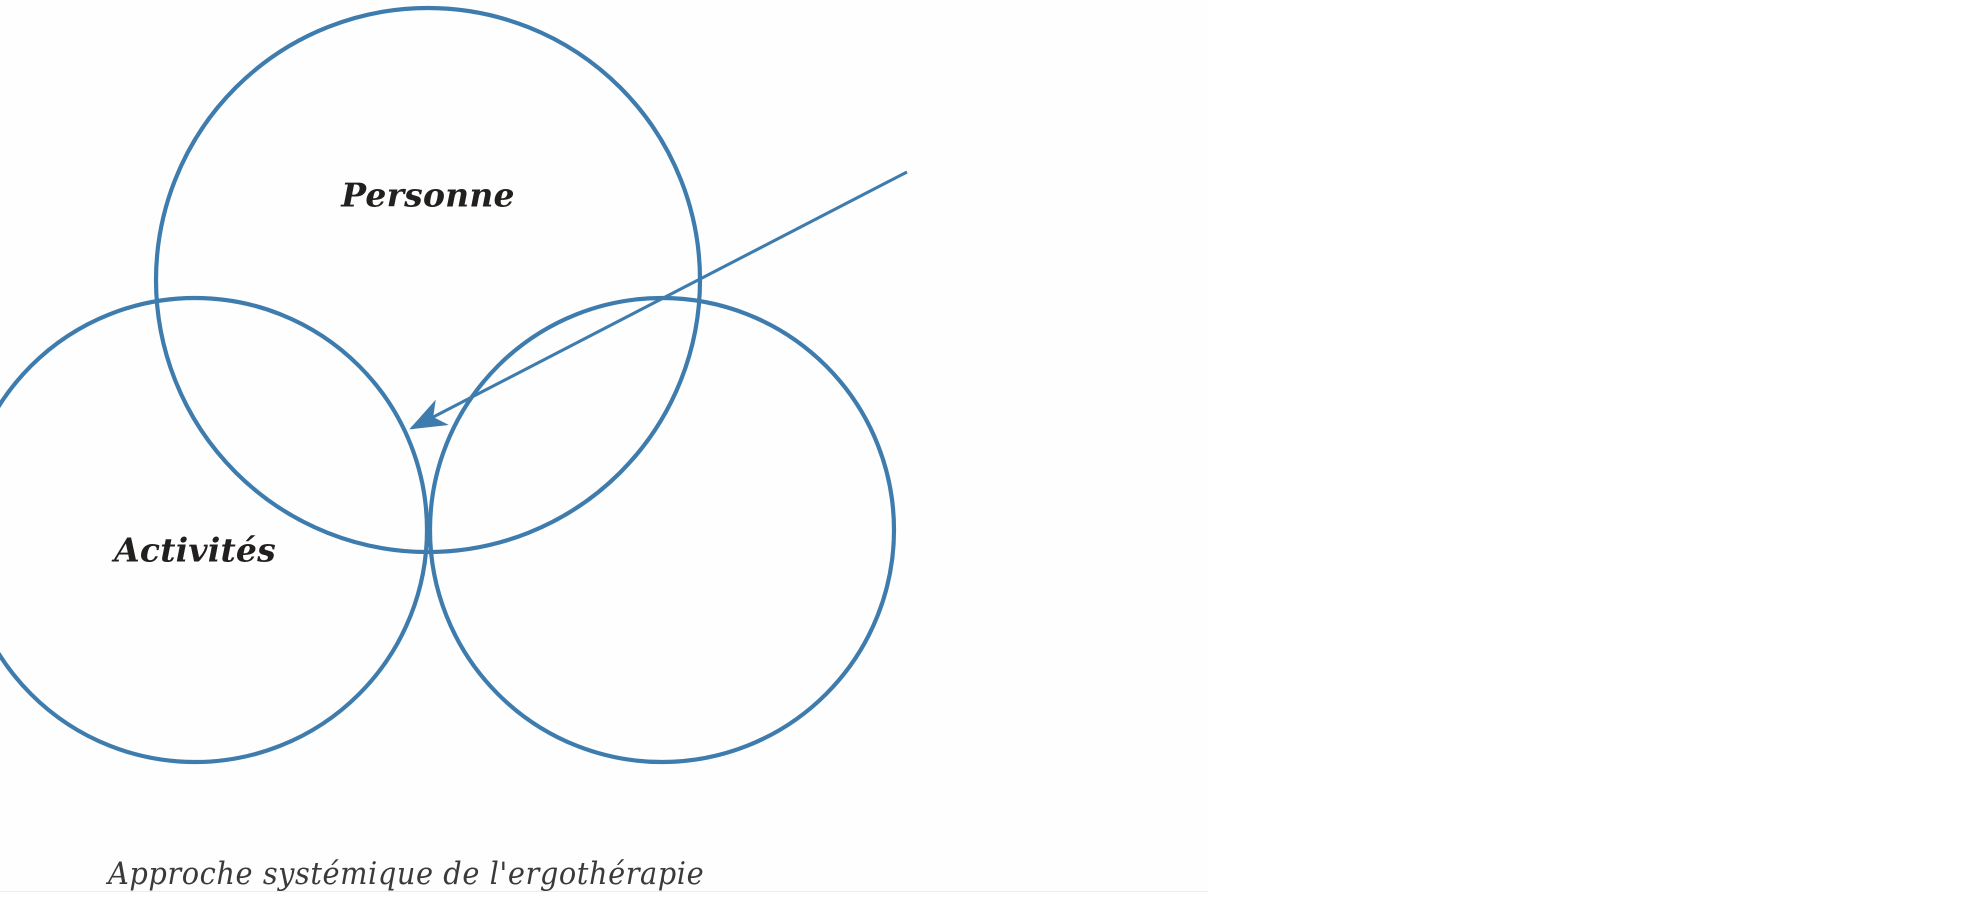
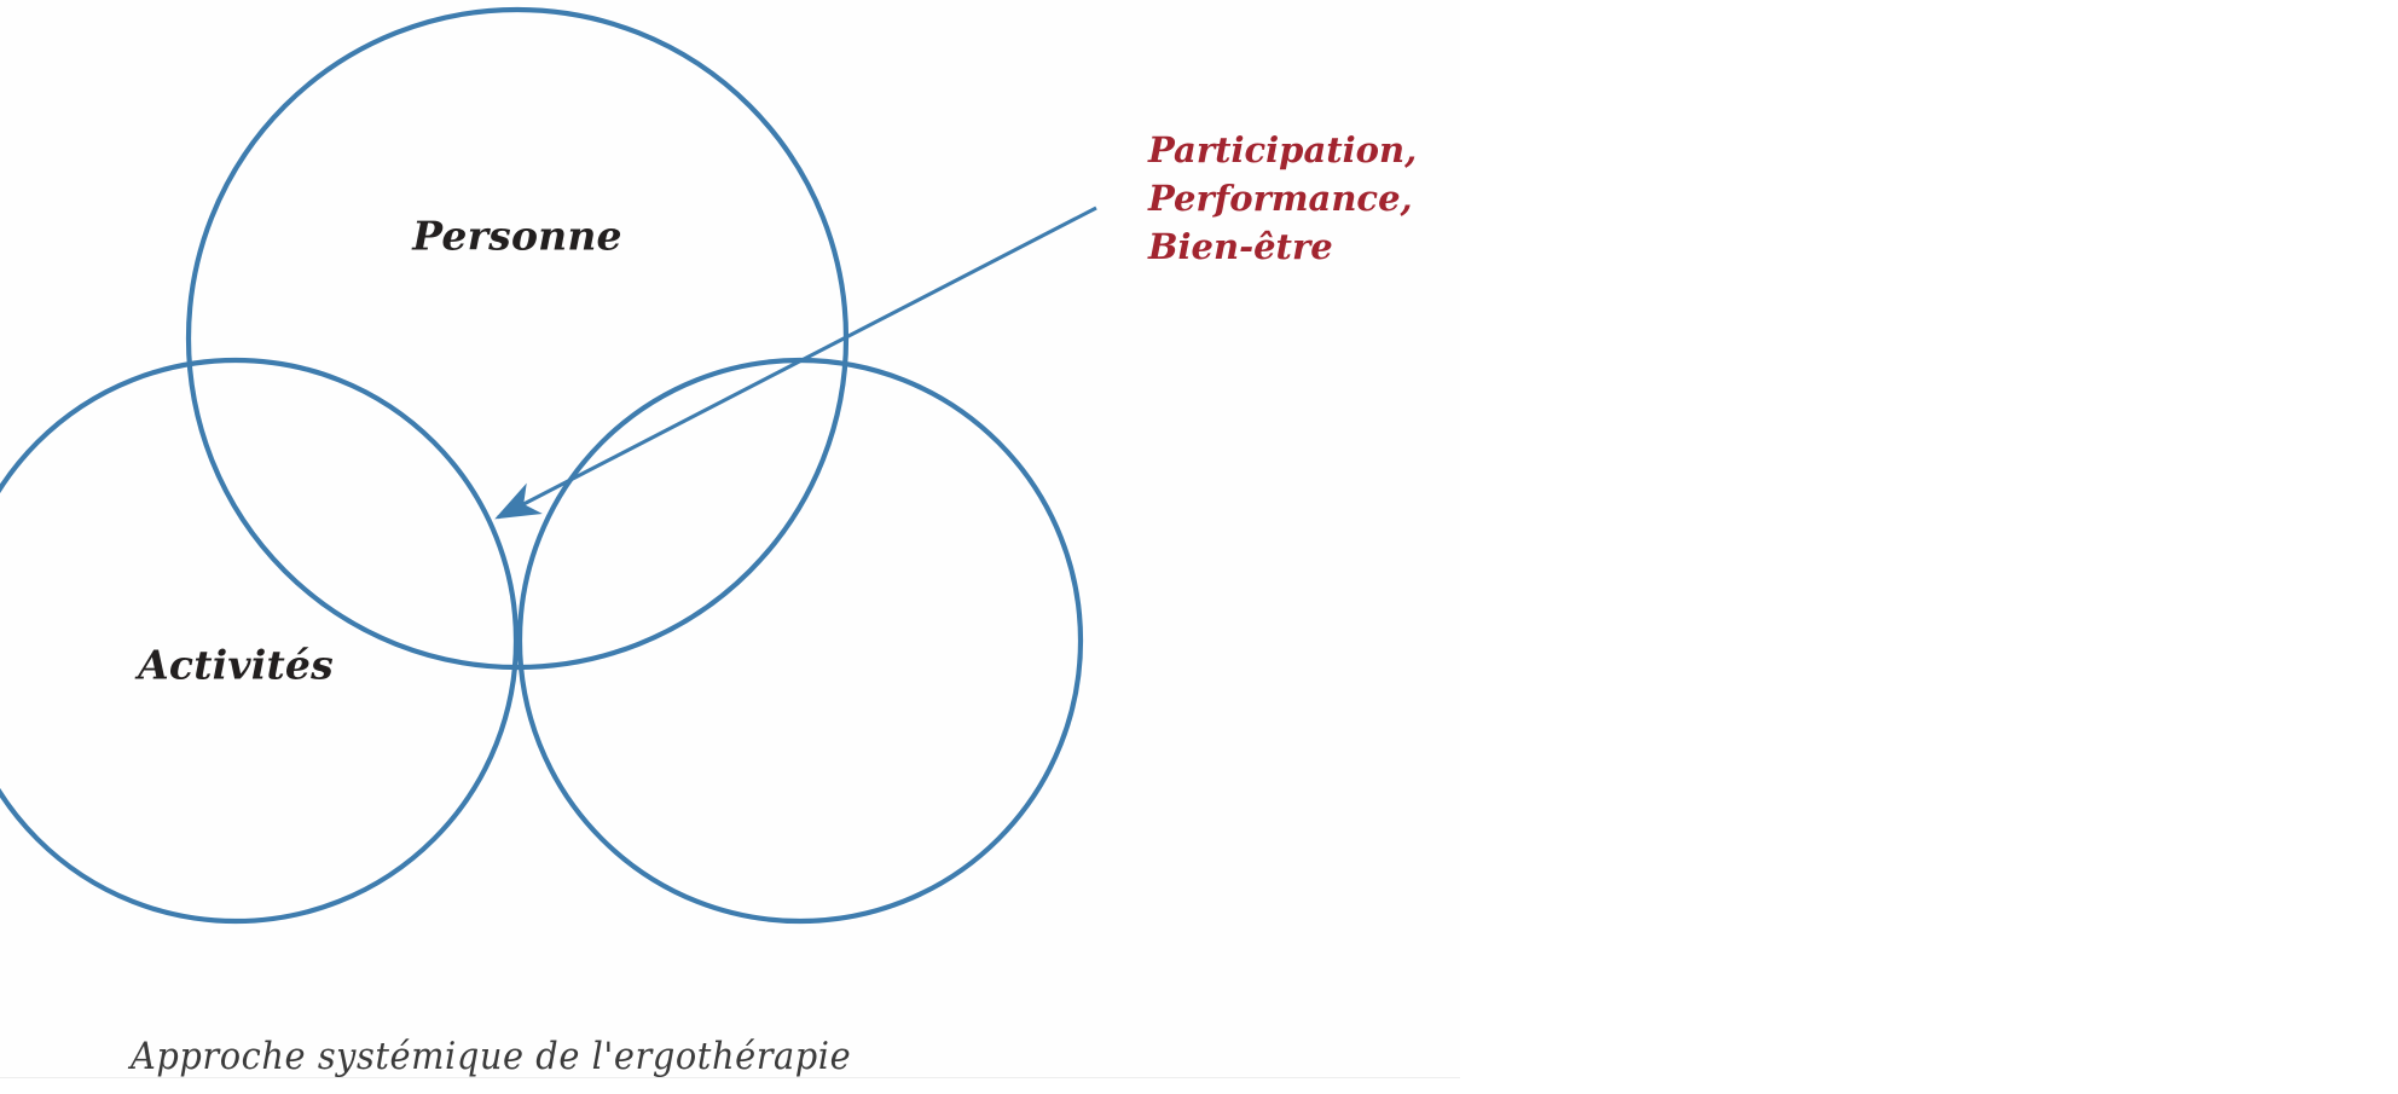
  Personne
  Activités
+ Participation,
+ Performance,
+ Bien-être
  Approche systémique de l'ergothérapie
